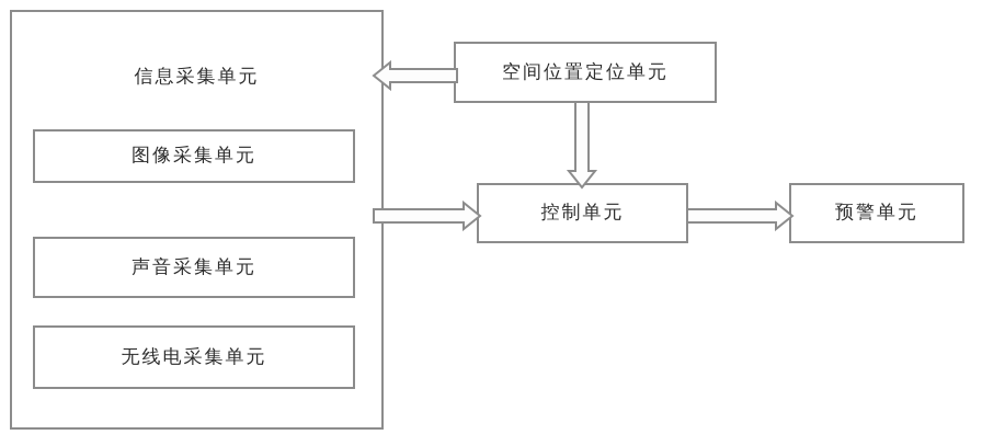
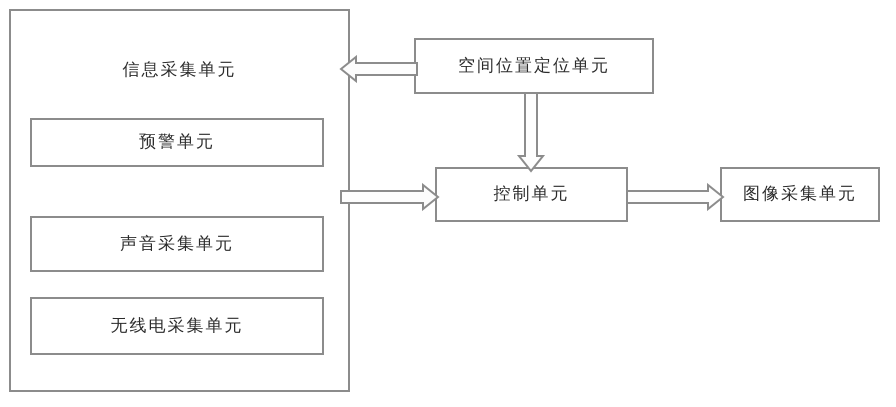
  信息采集单元
- 图像采集单元
+ 预警单元
  声音采集单元
  无线电采集单元
  空间位置定位单元
  控制单元
- 预警单元
+ 图像采集单元
